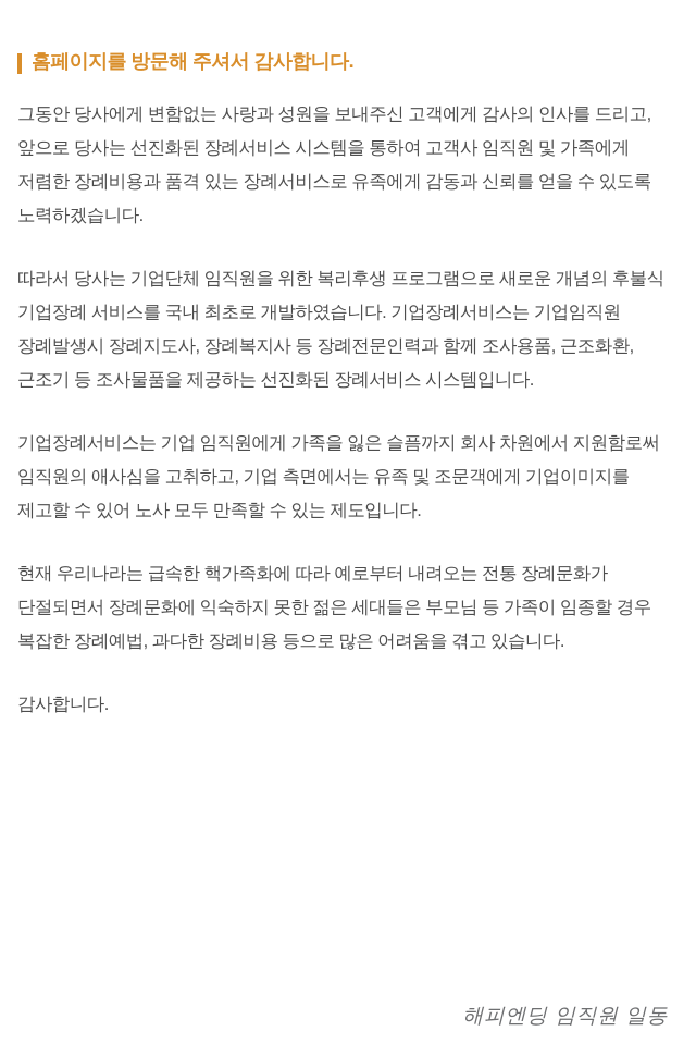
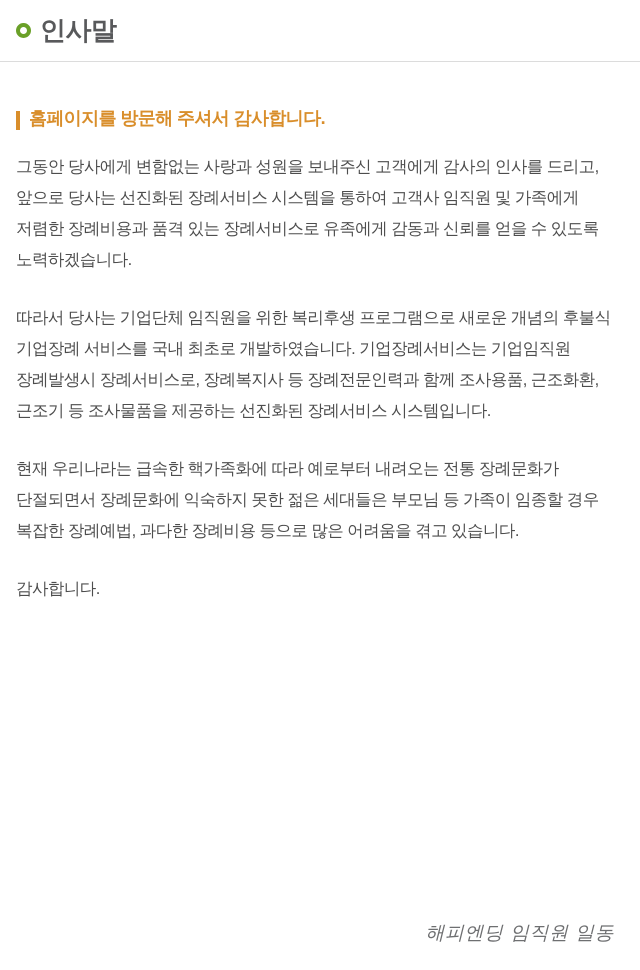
+ 인사말
  홈페이지를 방문해 주셔서 감사합니다.
  그동안 당사에게 변함없는 사랑과 성원을 보내주신 고객에게 감사의 인사를 드리고, 앞으로 당사는 선진화된 장례서비스 시스템을 통하여 고객사 임직원 및 가족에게 저렴한 장례비용과 품격 있는 장례서비스로 유족에게 감동과 신뢰를 얻을 수 있도록 노력하겠습니다.
- 따라서 당사는 기업단체 임직원을 위한 복리후생 프로그램으로 새로운 개념의 후불식 기업장례 서비스를 국내 최초로 개발하였습니다. 기업장례서비스는 기업임직원 장례발생시 장례지도사, 장례복지사 등 장례전문인력과 함께 조사용품, 근조화환, 근조기 등 조사물품을 제공하는 선진화된 장례서비스 시스템입니다.
+ 따라서 당사는 기업단체 임직원을 위한 복리후생 프로그램으로 새로운 개념의 후불식 기업장례 서비스를 국내 최초로 개발하였습니다. 기업장례서비스는 기업임직원 장례발생시 장례서비스로, 장례복지사 등 장례전문인력과 함께 조사용품, 근조화환, 근조기 등 조사물품을 제공하는 선진화된 장례서비스 시스템입니다.
- 기업장례서비스는 기업 임직원에게 가족을 잃은 슬픔까지 회사 차원에서 지원함로써 임직원의 애사심을 고취하고, 기업 측면에서는 유족 및 조문객에게 기업이미지를 제고할 수 있어 노사 모두 만족할 수 있는 제도입니다.
  현재 우리나라는 급속한 핵가족화에 따라 예로부터 내려오는 전통 장례문화가 단절되면서 장례문화에 익숙하지 못한 젊은 세대들은 부모님 등 가족이 임종할 경우 복잡한 장례예법, 과다한 장례비용 등으로 많은 어려움을 겪고 있습니다.
  감사합니다.
  해피엔딩 임직원 일동
